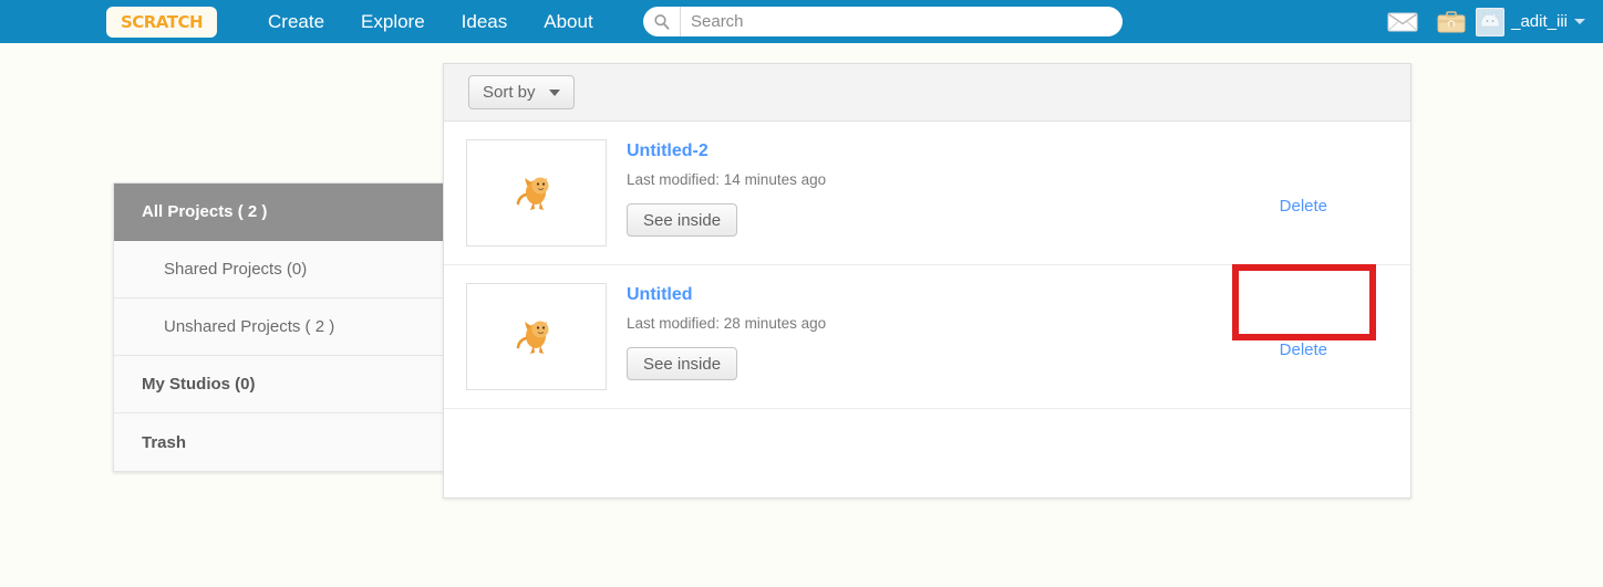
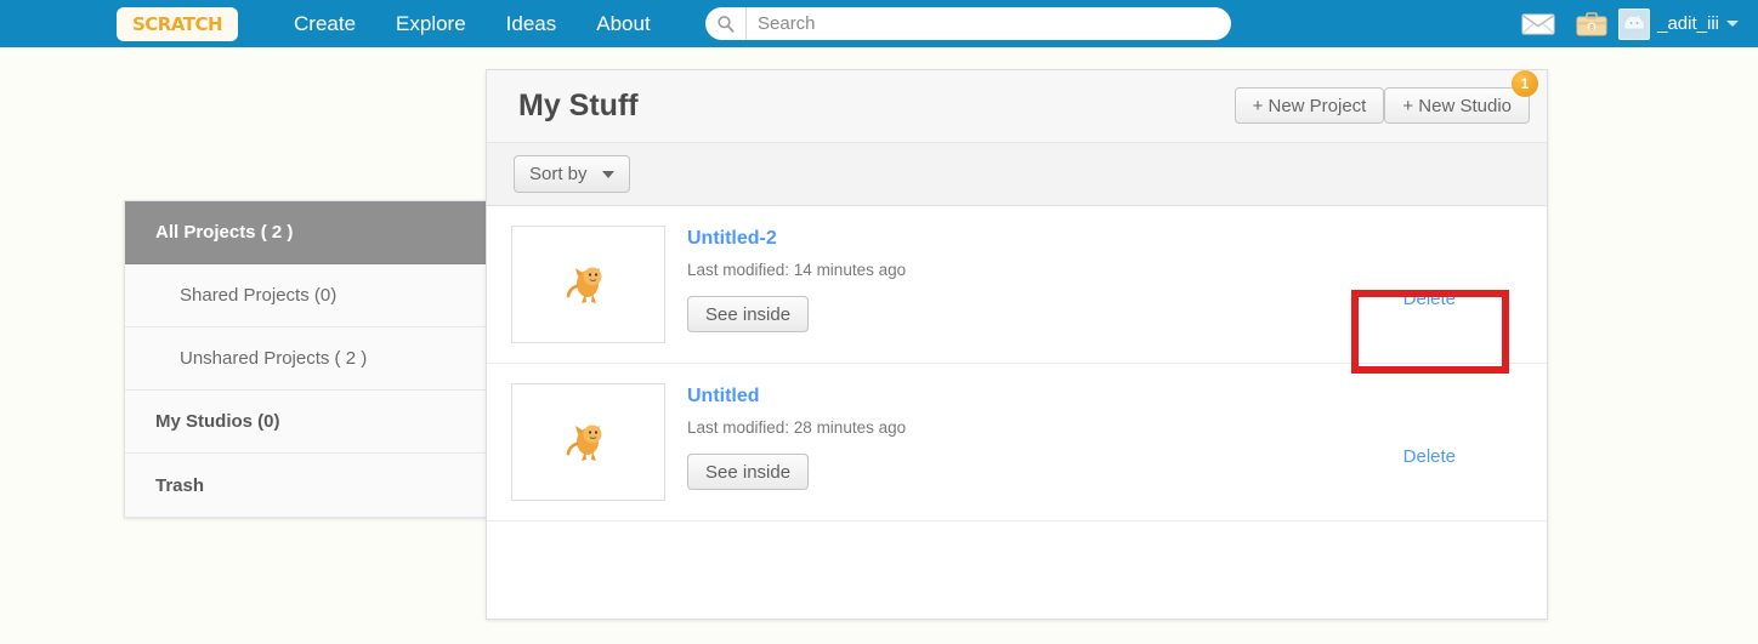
  SCRATCH
  Create
  Explore
  Ideas
  About
  Search
  _adit_iii
  All Projects ( 2 )
  Shared Projects (0)
  Unshared Projects ( 2 )
  My Studios (0)
  Trash
+ My Stuff
+ + New Project
+ + New Studio
+ 1
  Sort by
  Untitled-2
  Last modified: 14 minutes ago
  See inside
  Delete
  Untitled
  Last modified: 28 minutes ago
  See inside
  Delete
